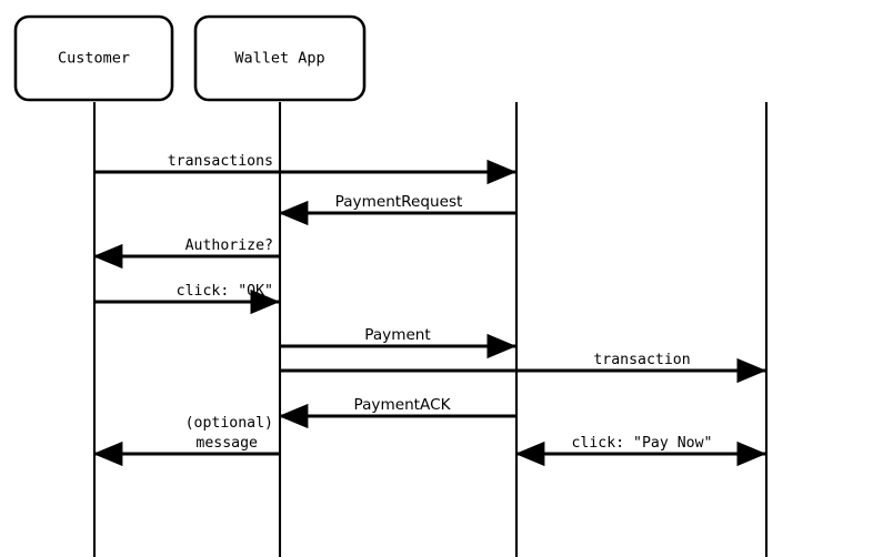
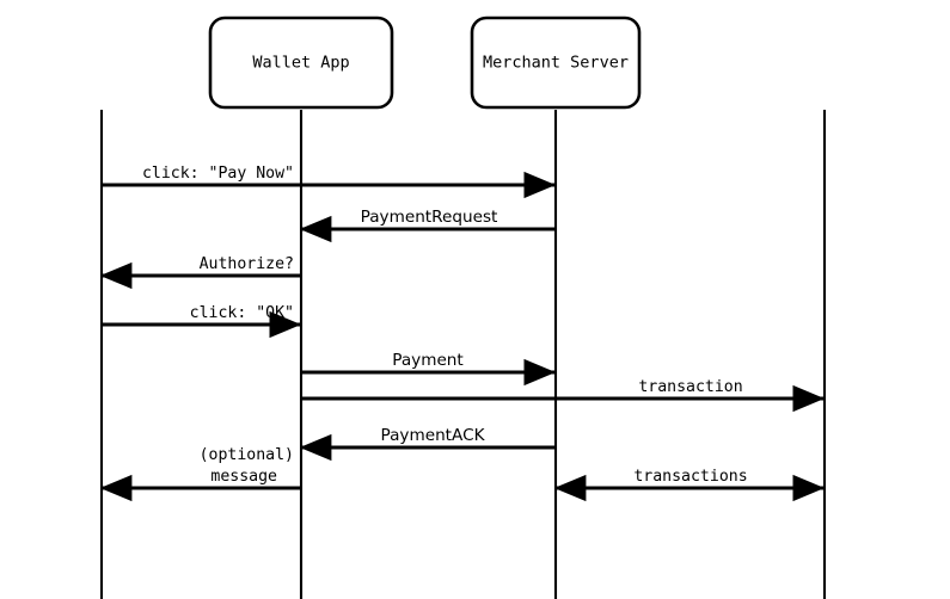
- Customer
  Wallet App
+ Merchant Server
- transactions
+ click: "Pay Now"
  PaymentRequest
  Authorize?
  click: "OK"
  Payment
  transaction
  PaymentACK
  (optional)
  message
- click: "Pay Now"
+ transactions
